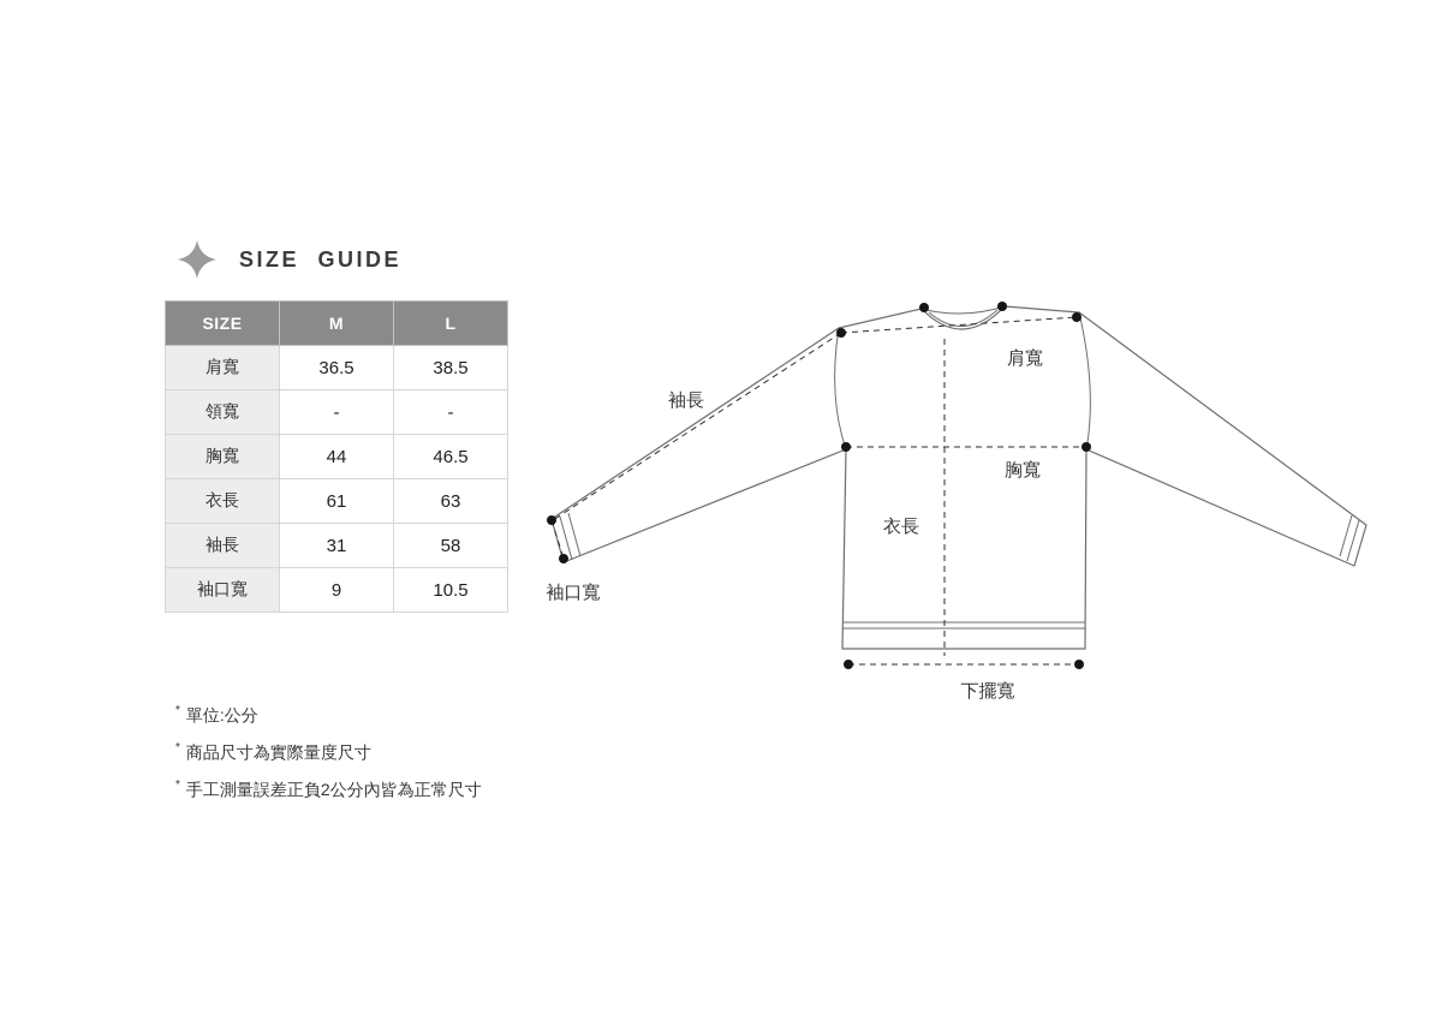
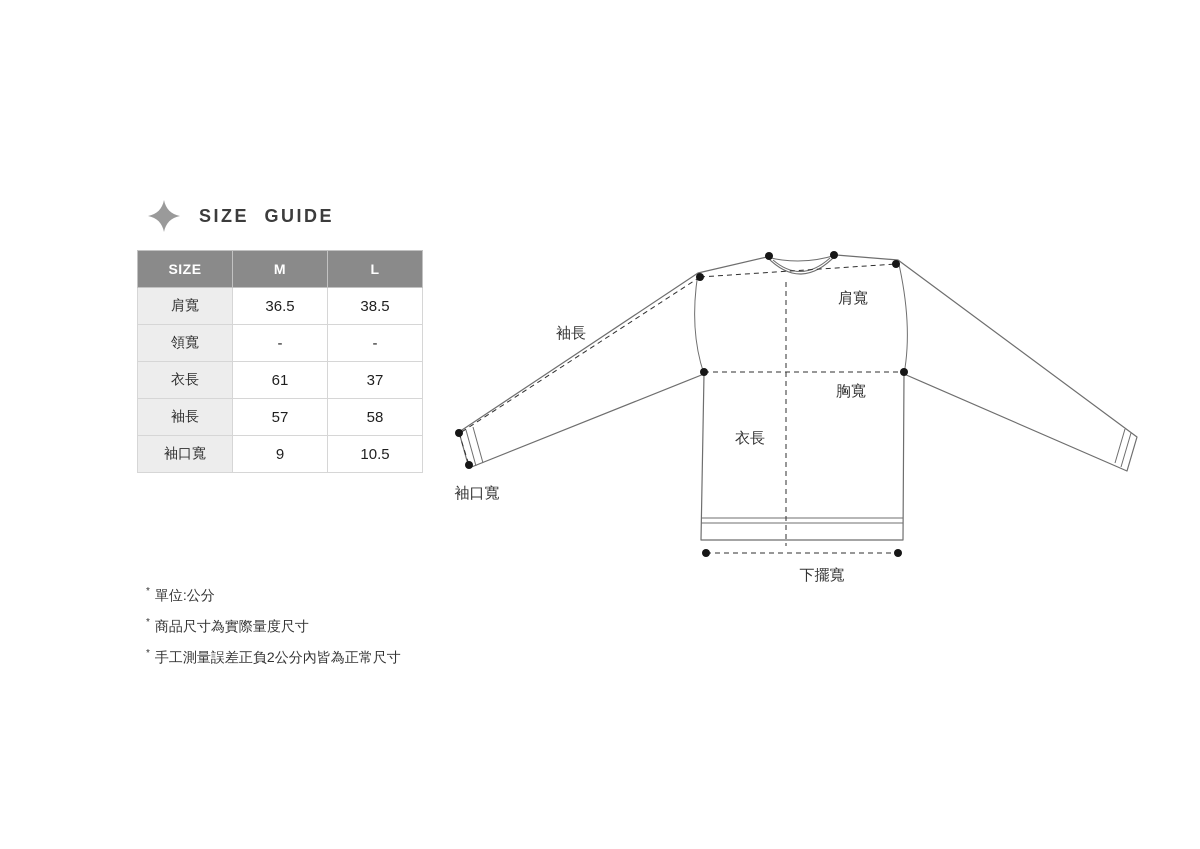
  SIZE GUIDE
  SIZE	M	L
  肩寬	36.5	38.5
  領寬	-	-
- 胸寬	44	46.5
- 衣長	61	63
+ 衣長	61	37
- 袖長	31	58
+ 袖長	57	58
  袖口寬	9	10.5
  * 單位:公分
  * 商品尺寸為實際量度尺寸
  * 手工測量誤差正負2公分內皆為正常尺寸
  袖長
  肩寬
  胸寬
  衣長
  袖口寬
  下擺寬
